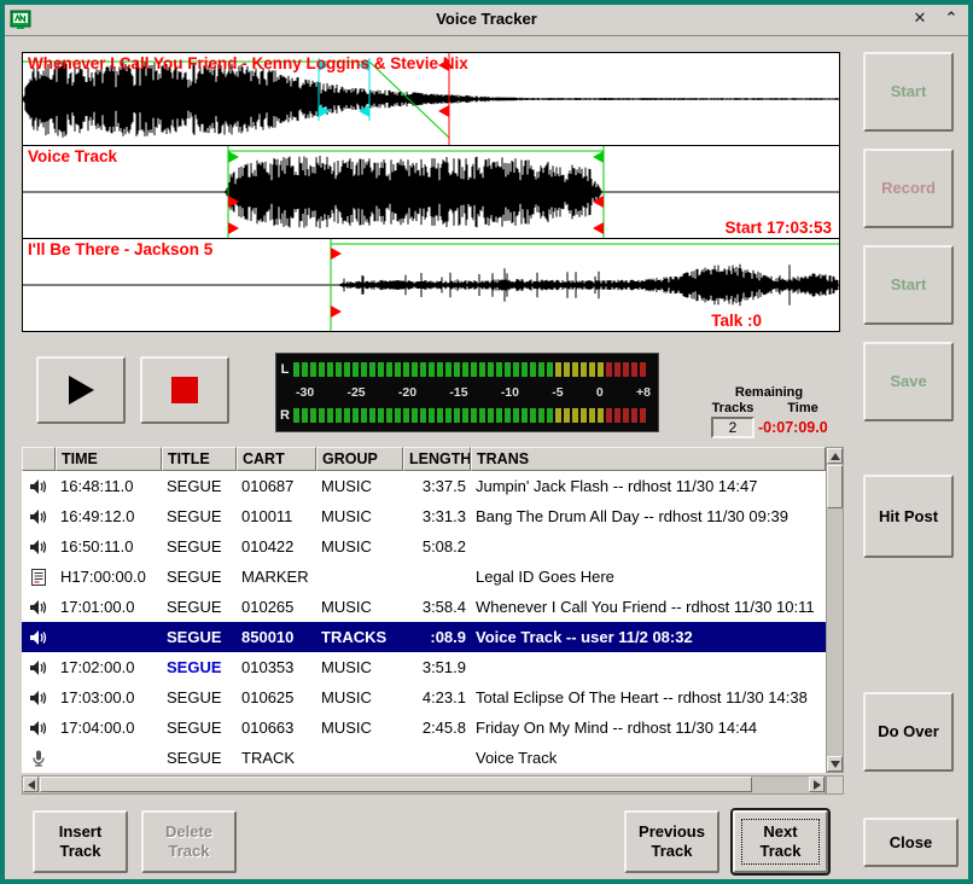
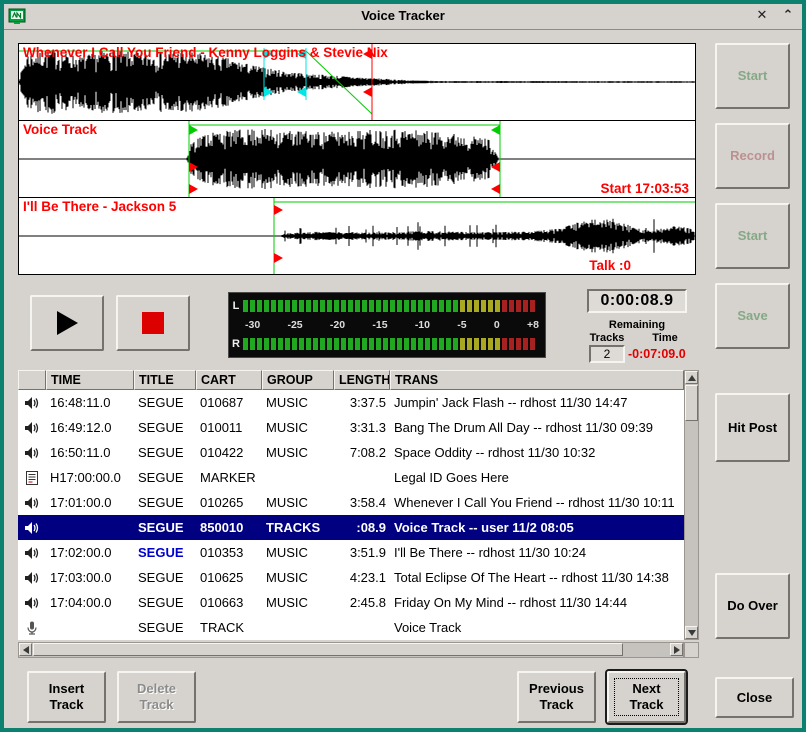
  Voice Tracker
  ✕
  ⌃
  Whenever I Call You Friend - Kenny Loggins & Stevie Nix
  Voice Track
  Start 17:03:53
  I'll Be There - Jackson 5
  Talk :0
  L
  -30
  -25
  -20
  -15
  -10
  -5
  0
  +8
  R
+ 0:00:08.9
  Remaining
  Tracks
  Time
  2
  -0:07:09.0
  TIME
  TITLE
  CART
  GROUP
  LENGTH
  TRANS
  16:48:11.0
  SEGUE
  010687
  MUSIC
  3:37.5
  Jumpin' Jack Flash -- rdhost 11/30 14:47
  16:49:12.0
  SEGUE
  010011
  MUSIC
  3:31.3
  Bang The Drum All Day -- rdhost 11/30 09:39
  16:50:11.0
  SEGUE
  010422
  MUSIC
- 5:08.2
+ 7:08.2
+ Space Oddity -- rdhost 11/30 10:32
  H17:00:00.0
  SEGUE
  MARKER
  Legal ID Goes Here
  17:01:00.0
  SEGUE
  010265
  MUSIC
  3:58.4
  Whenever I Call You Friend -- rdhost 11/30 10:11
  SEGUE
  850010
  TRACKS
  :08.9
- Voice Track -- user 11/2 08:32
+ Voice Track -- user 11/2 08:05
  17:02:00.0
  SEGUE
  010353
  MUSIC
  3:51.9
+ I'll Be There -- rdhost 11/30 10:24
  17:03:00.0
  SEGUE
  010625
  MUSIC
  4:23.1
  Total Eclipse Of The Heart -- rdhost 11/30 14:38
  17:04:00.0
  SEGUE
  010663
  MUSIC
  2:45.8
  Friday On My Mind -- rdhost 11/30 14:44
  SEGUE
  TRACK
  Voice Track
  Start
  Record
  Start
  Save
  Hit Post
  Do Over
  Insert
  Track
  Delete
  Track
  Previous
  Track
  Next
  Track
  Close
